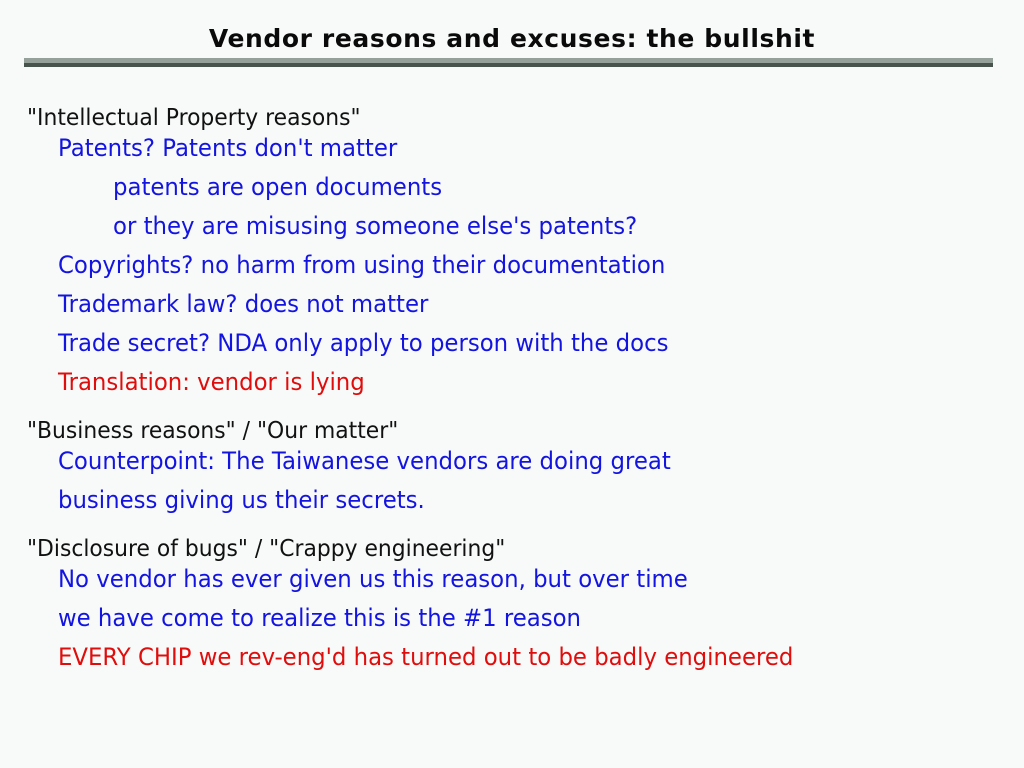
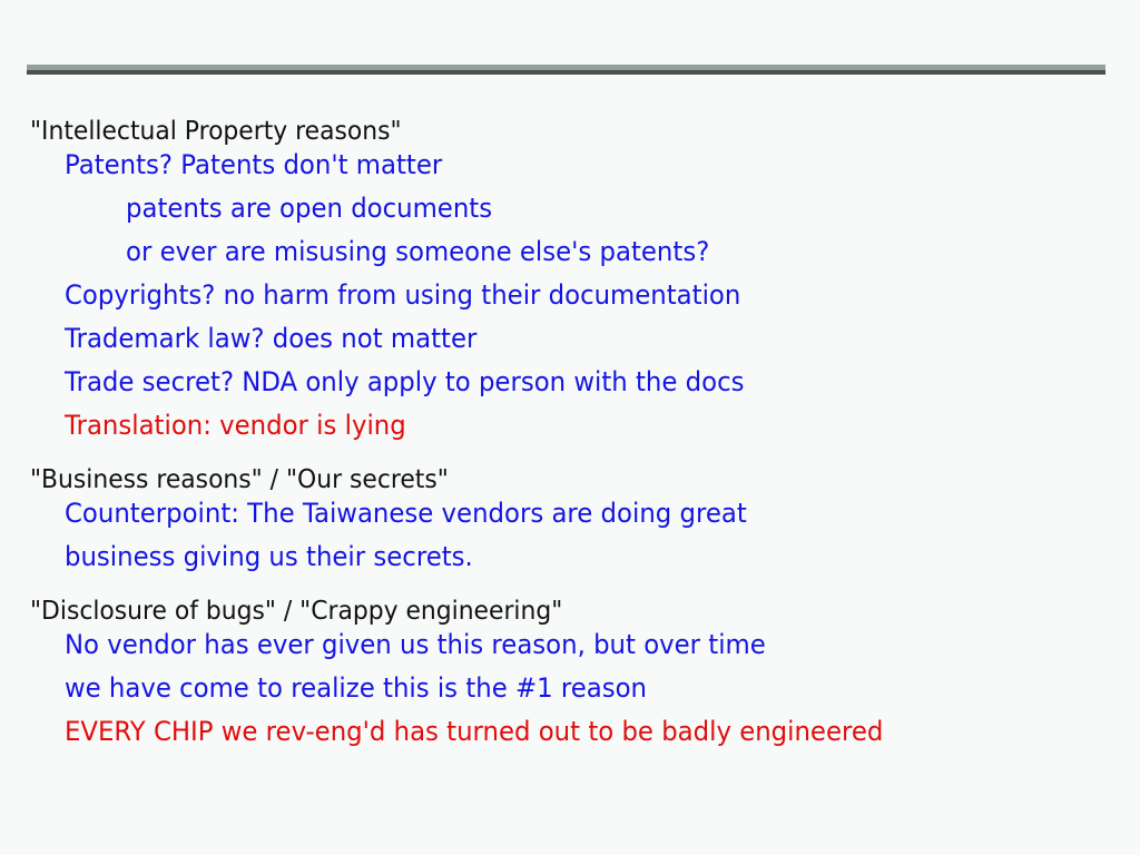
- Vendor reasons and excuses: the bullshit
  "Intellectual Property reasons"
  Patents? Patents don't matter
  patents are open documents
- or they are misusing someone else's patents?
+ or ever are misusing someone else's patents?
  Copyrights? no harm from using their documentation
  Trademark law? does not matter
  Trade secret? NDA only apply to person with the docs
  Translation: vendor is lying
- "Business reasons" / "Our matter"
+ "Business reasons" / "Our secrets"
  Counterpoint: The Taiwanese vendors are doing great
  business giving us their secrets.
  "Disclosure of bugs" / "Crappy engineering"
  No vendor has ever given us this reason, but over time
  we have come to realize this is the #1 reason
  EVERY CHIP we rev-eng'd has turned out to be badly engineered
